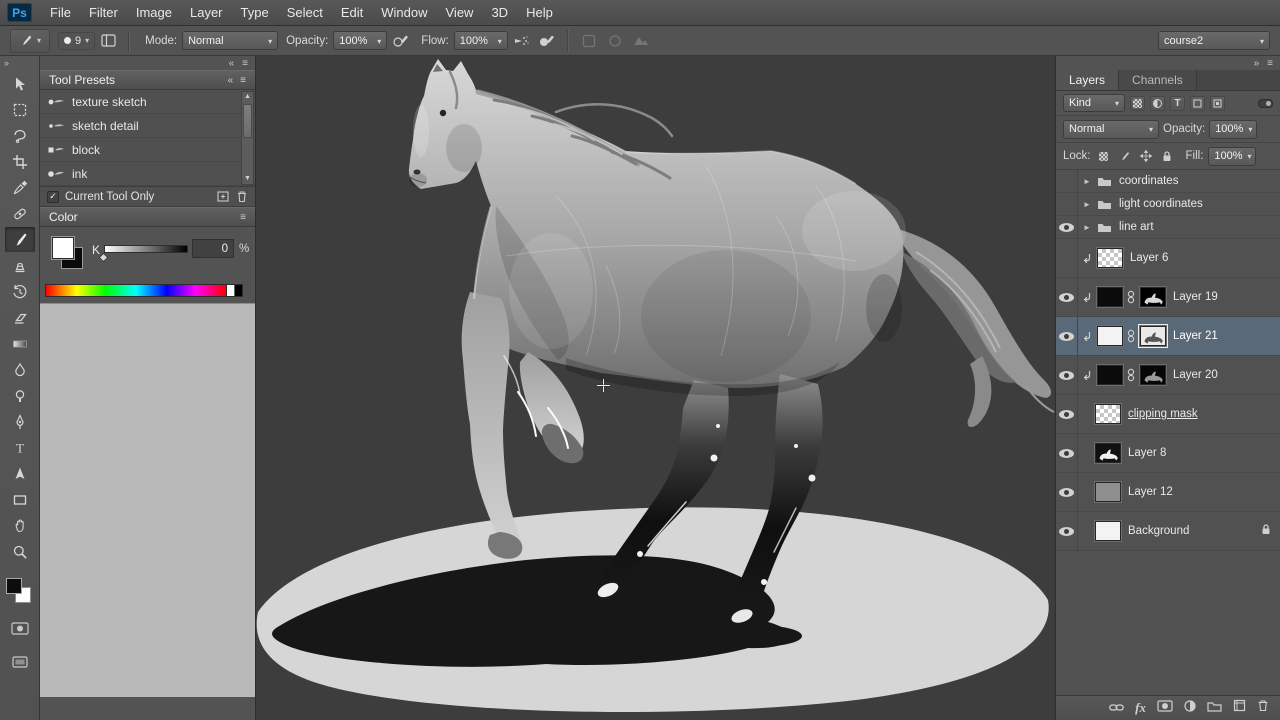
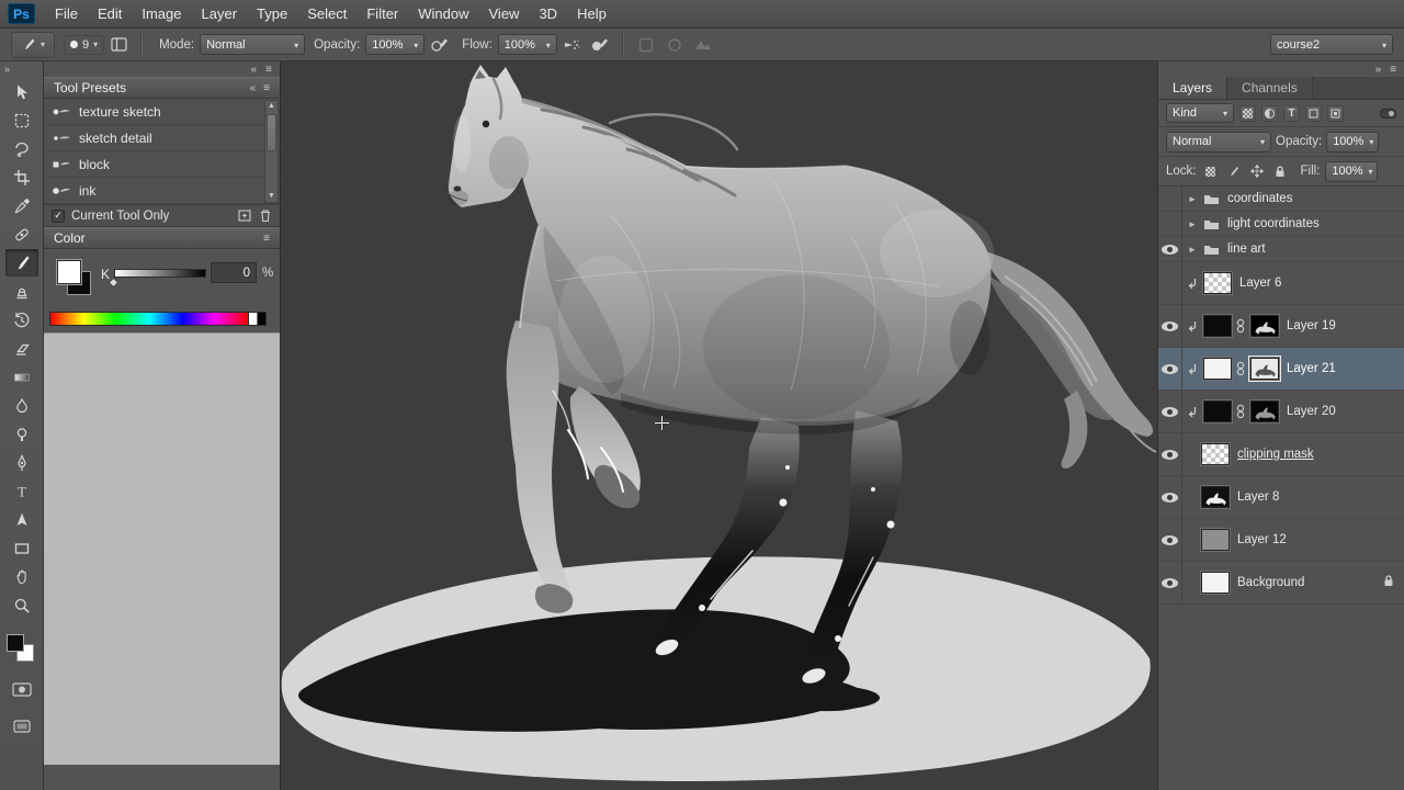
  Ps
  File
- Filter
+ Edit
  Image
  Layer
  Type
  Select
- Edit
+ Filter
  Window
  View
  3D
  Help
  9
  Mode:
  Normal
  Opacity:
  100%
  Flow:
  100%
  course2
  T
  Tool Presets
  texture sketch
  sketch detail
  block
  ink
  Current Tool Only
  Color
  K
  0
  %
  Layers
  Channels
  Kind
  T
  Normal
  Opacity:
  100%
  Lock:
  Fill:
  100%
  coordinates
  light coordinates
  line art
  Layer 6
  Layer 19
  Layer 21
  Layer 20
  clipping mask
  Layer 8
  Layer 12
  Background
- fx
